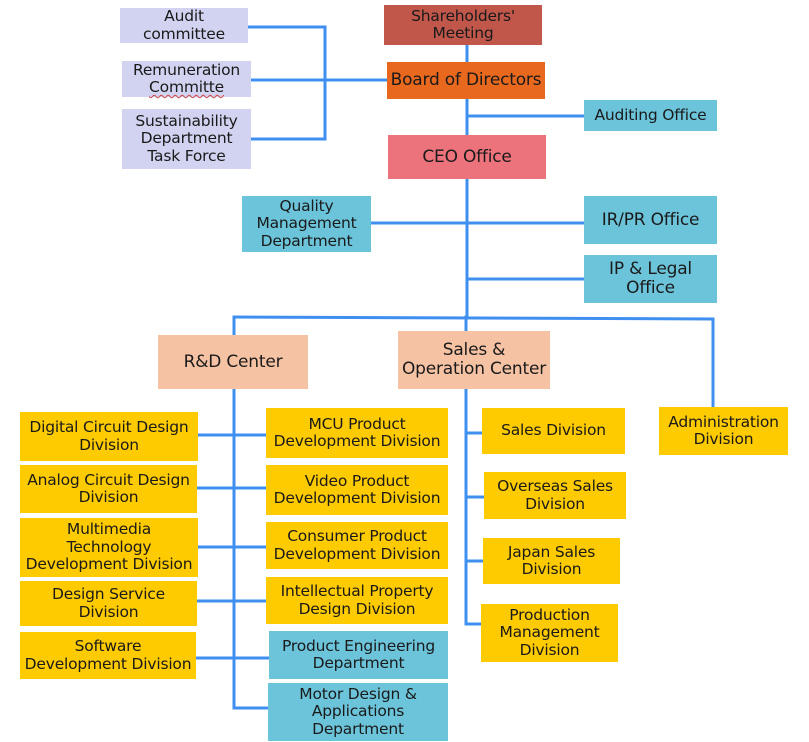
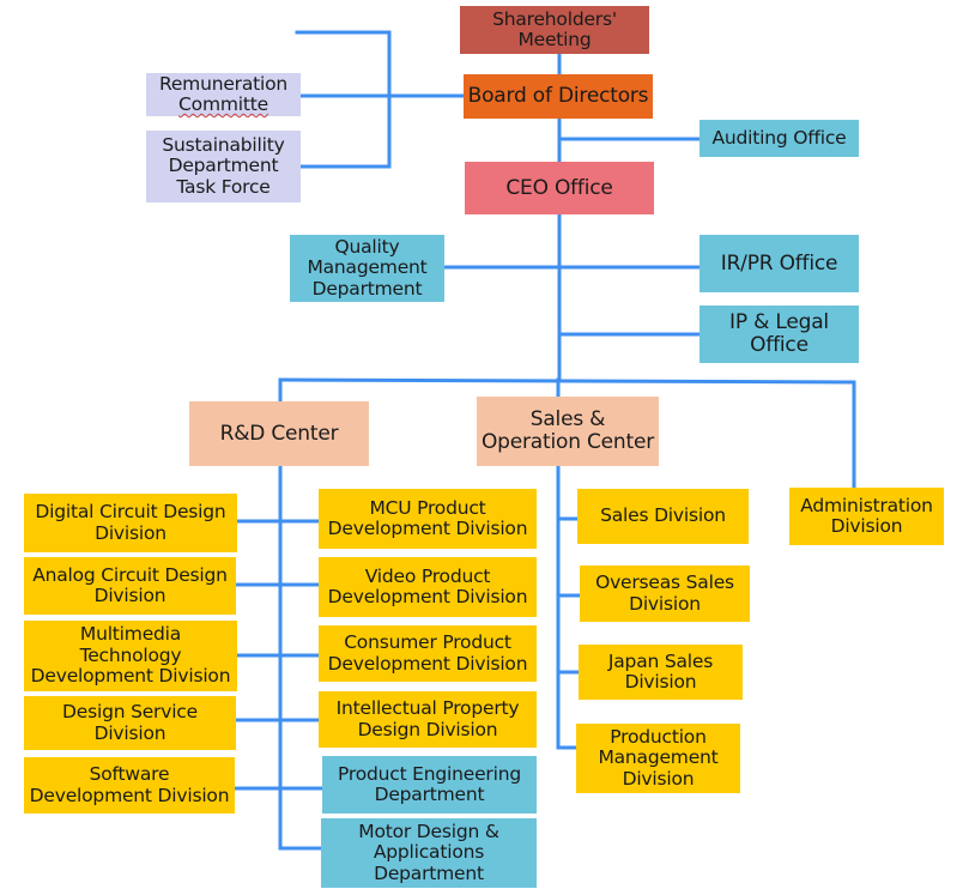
  Shareholders'
  Meeting
  Board of Directors
  Auditing Office
  CEO Office
- Audit
- committee
  Remuneration
  Committe
  Sustainability
  Department
  Task Force
  Quality
  Management
  Department
  IR/PR Office
  IP & Legal Office
  R&D Center
  Sales &
  Operation Center
  Administration
  Division
  Digital Circuit Design
  Division
  Analog Circuit Design
  Division
  Multimedia
  Technology
  Development Division
  Design Service
  Division
  Software
  Development Division
  MCU Product
  Development Division
  Video Product
  Development Division
  Consumer Product
  Development Division
  Intellectual Property
  Design Division
  Product Engineering
  Department
  Motor Design &
  Applications
  Department
  Sales Division
  Overseas Sales
  Division
  Japan Sales
  Division
  Production
  Management
  Division
